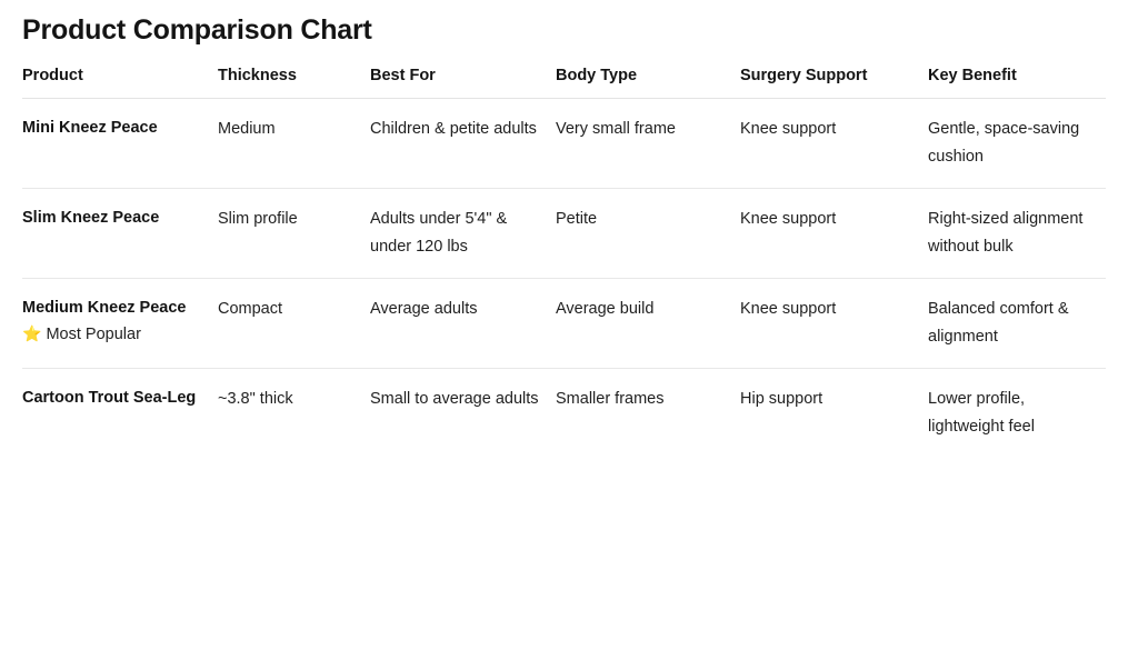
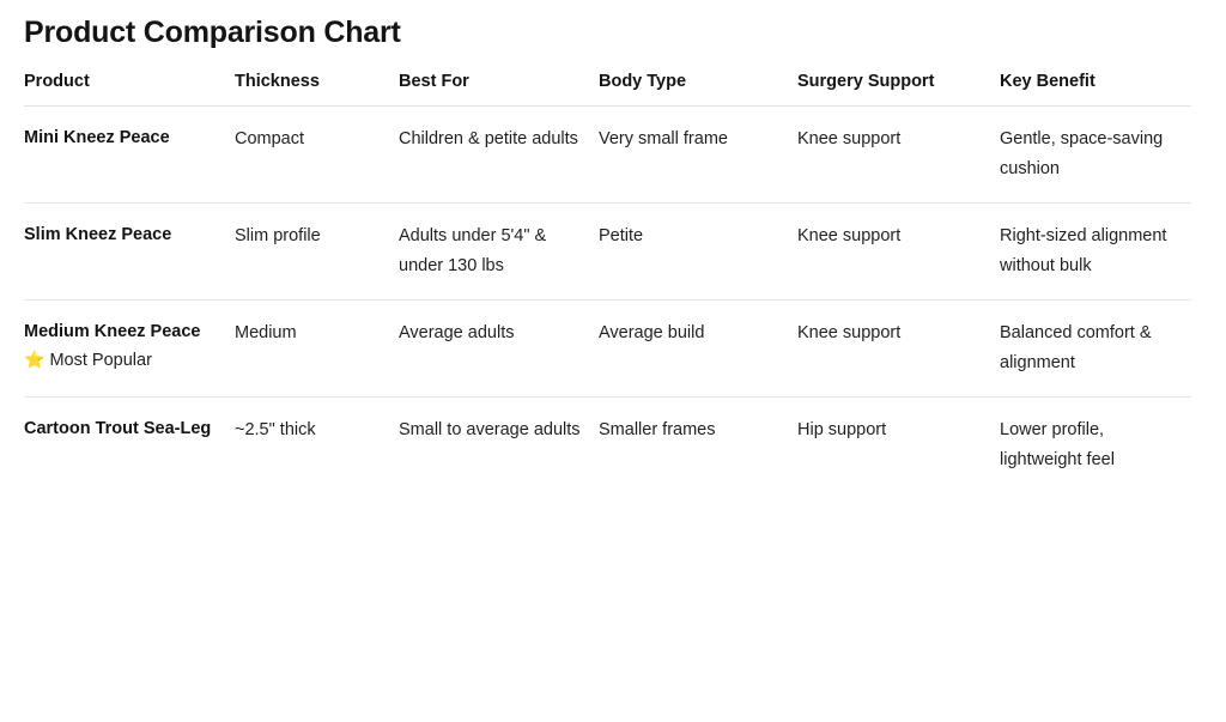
  Product Comparison Chart
  Product	Thickness	Best For	Body Type	Surgery Support	Key Benefit
- Mini Kneez Peace	Medium	Children & petite adults	Very small frame	Knee support	Gentle, space-saving cushion
+ Mini Kneez Peace	Compact	Children & petite adults	Very small frame	Knee support	Gentle, space-saving cushion
- Slim Kneez Peace	Slim profile	Adults under 5'4" & under 120 lbs	Petite	Knee support	Right-sized alignment without bulk
+ Slim Kneez Peace	Slim profile	Adults under 5'4" & under 130 lbs	Petite	Knee support	Right-sized alignment without bulk
- Medium Kneez Peace ⭐ Most Popular	Compact	Average adults	Average build	Knee support	Balanced comfort & alignment
+ Medium Kneez Peace ⭐ Most Popular	Medium	Average adults	Average build	Knee support	Balanced comfort & alignment
- Cartoon Trout Sea-Leg	~3.8" thick	Small to average adults	Smaller frames	Hip support	Lower profile, lightweight feel
+ Cartoon Trout Sea-Leg	~2.5" thick	Small to average adults	Smaller frames	Hip support	Lower profile, lightweight feel
